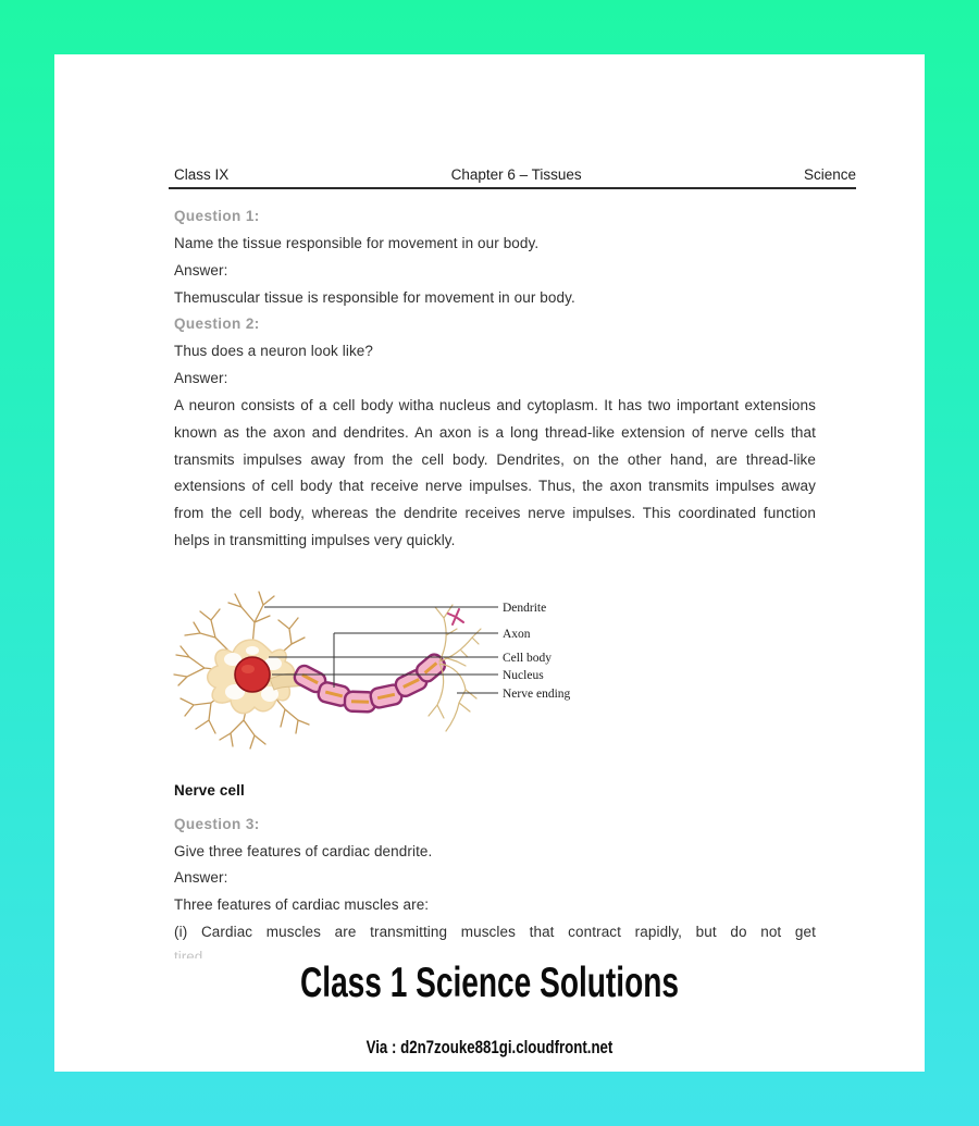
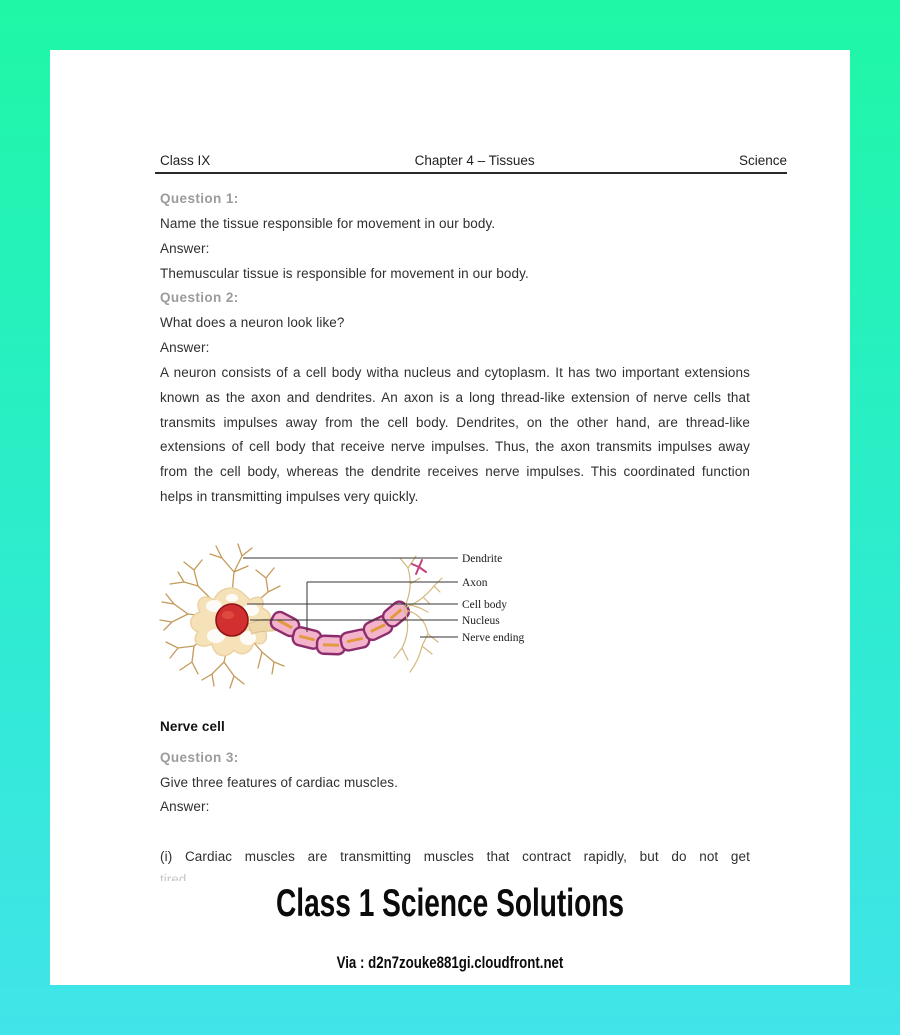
  Class IX
- Chapter 6 – Tissues
+ Chapter 4 – Tissues
  Science
  Question 1:
  Name the tissue responsible for movement in our body.
  Answer:
  Themuscular tissue is responsible for movement in our body.
  Question 2:
- Thus does a neuron look like?
+ What does a neuron look like?
  Answer:
  A neuron consists of a cell body witha nucleus and cytoplasm. It has two important extensions known as the axon and dendrites. An axon is a long thread-like extension of nerve cells that transmits impulses away from the cell body. Dendrites, on the other hand, are thread-like extensions of cell body that receive nerve impulses. Thus, the axon transmits impulses away from the cell body, whereas the dendrite receives nerve impulses. This coordinated function helps in transmitting impulses very quickly.
  Dendrite
  Axon
  Cell body
  Nucleus
  Nerve ending
  Nerve cell
  Question 3:
- Give three features of cardiac dendrite.
+ Give three features of cardiac muscles.
  Answer:
- Three features of cardiac muscles are:
  (i) Cardiac muscles are transmitting muscles that contract rapidly, but do not get
  tired.
  Class 1 Science Solutions
  Via : d2n7zouke881gi.cloudfront.net
